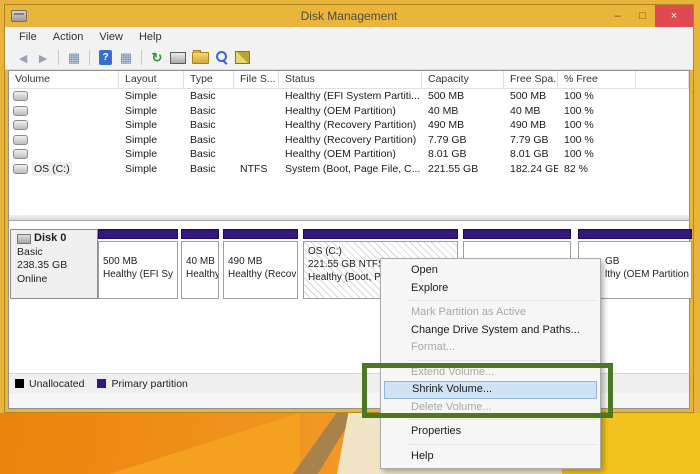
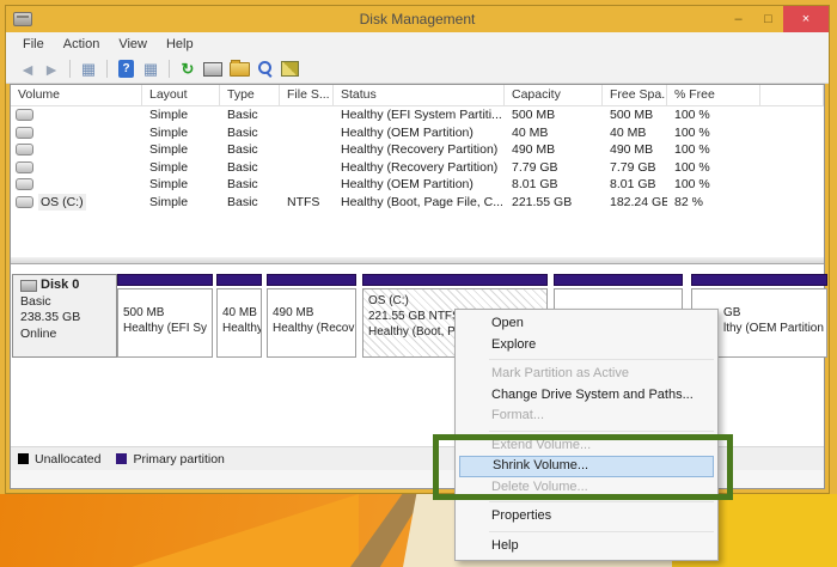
  Disk Management
  –
  □
  ×
  File
  Action
  View
  Help
  ◄
  ►
  ▦
  ?
  ▦
  ↻
  Volume
  Layout
  Type
  File S...
  Status
  Capacity
  Free Spa..
  % Free
  Simple
  Basic
  Healthy (EFI System Partiti...
  500 MB
  500 MB
  100 %
  Simple
  Basic
  Healthy (OEM Partition)
  40 MB
  40 MB
  100 %
  Simple
  Basic
  Healthy (Recovery Partition)
  490 MB
  490 MB
  100 %
  Simple
  Basic
  Healthy (Recovery Partition)
  7.79 GB
  7.79 GB
  100 %
  Simple
  Basic
  Healthy (OEM Partition)
  8.01 GB
  8.01 GB
  100 %
  OS (C:)
  Simple
  Basic
  NTFS
- System (Boot, Page File, C...
+ Healthy (Boot, Page File, C...
  221.55 GB
  182.24 GB
  82 %
  Disk 0
  Basic
  238.35 GB
  Online
  500 MB
  Healthy (EFI Sy
  40 MB
  Healthy
  490 MB
  Healthy (Recov
  OS (C:)
  221.55 GB NTF
  Healthy (Boot, P
  GB
  lthy (OEM Partition
  Unallocated
  Primary partition
  Open
  Explore
  Mark Partition as Active
  Change Drive System and Paths...
  Format...
  Extend Volume...
  Shrink Volume...
  Delete Volume...
  Properties
  Help
